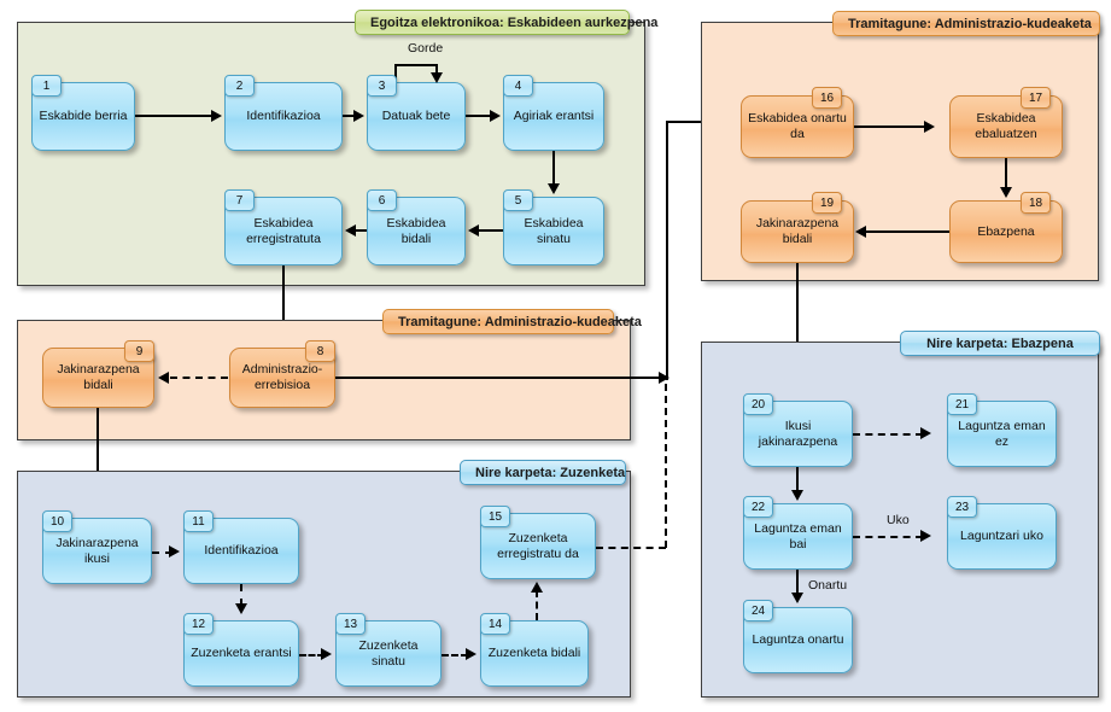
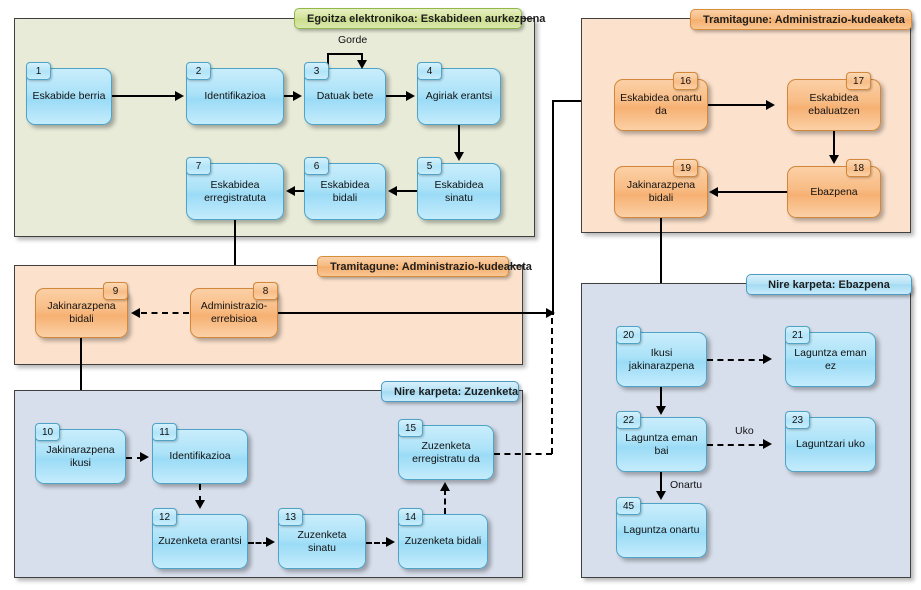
  Egoitza elektronikoa: Eskabideen aurkezpena
  Eskabide berria
  1
  Identifikazioa
  2
  Datuak bete
  3
  Agiriak erantsi
  4
  Eskabidea sinatu
  5
  Eskabidea bidali
  6
  Eskabidea erregistratuta
  7
  Gorde
  Tramitagune: Administrazio-kudeaketa
  Administrazio-errebisioa
  8
  Jakinarazpena bidali
  9
  Nire karpeta: Zuzenketa
  Jakinarazpena ikusi
  10
  Identifikazioa
  11
  Zuzenketa erantsi
  12
  Zuzenketa sinatu
  13
  Zuzenketa bidali
  14
  Zuzenketa erregistratu da
  15
  Tramitagune: Administrazio-kudeaketa
  Eskabidea onartu da
  16
  Eskabidea ebaluatzen
  17
  Ebazpena
  18
  Jakinarazpena bidali
  19
  Nire karpeta: Ebazpena
  Ikusi jakinarazpena
  20
  Laguntza eman ez
  21
  Laguntza eman bai
  22
  Laguntzari uko
  23
  Laguntza onartu
- 24
+ 45
  Uko
  Onartu
